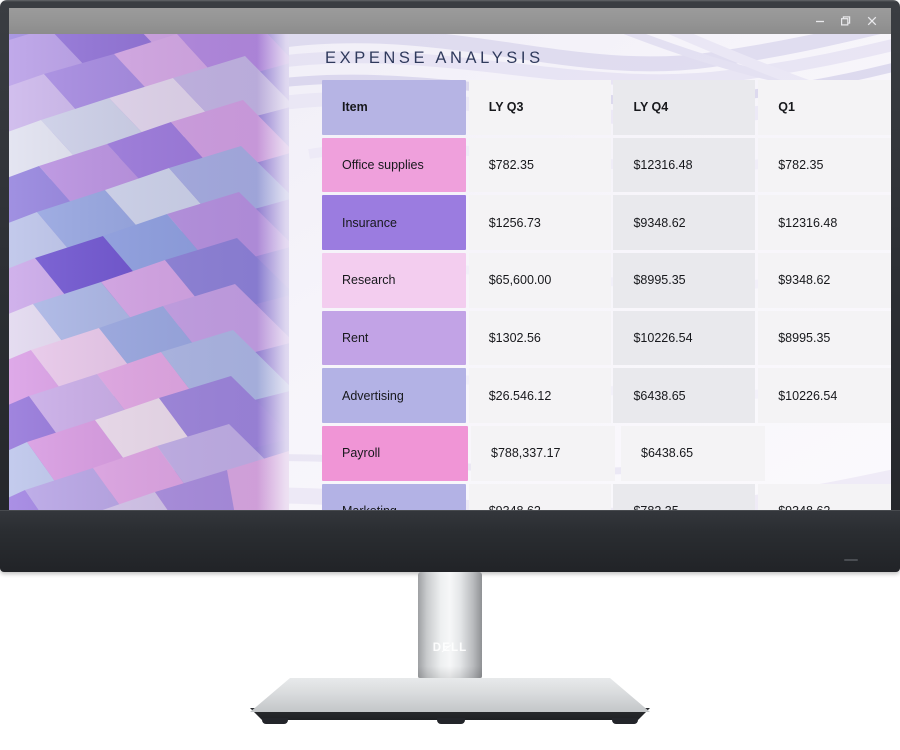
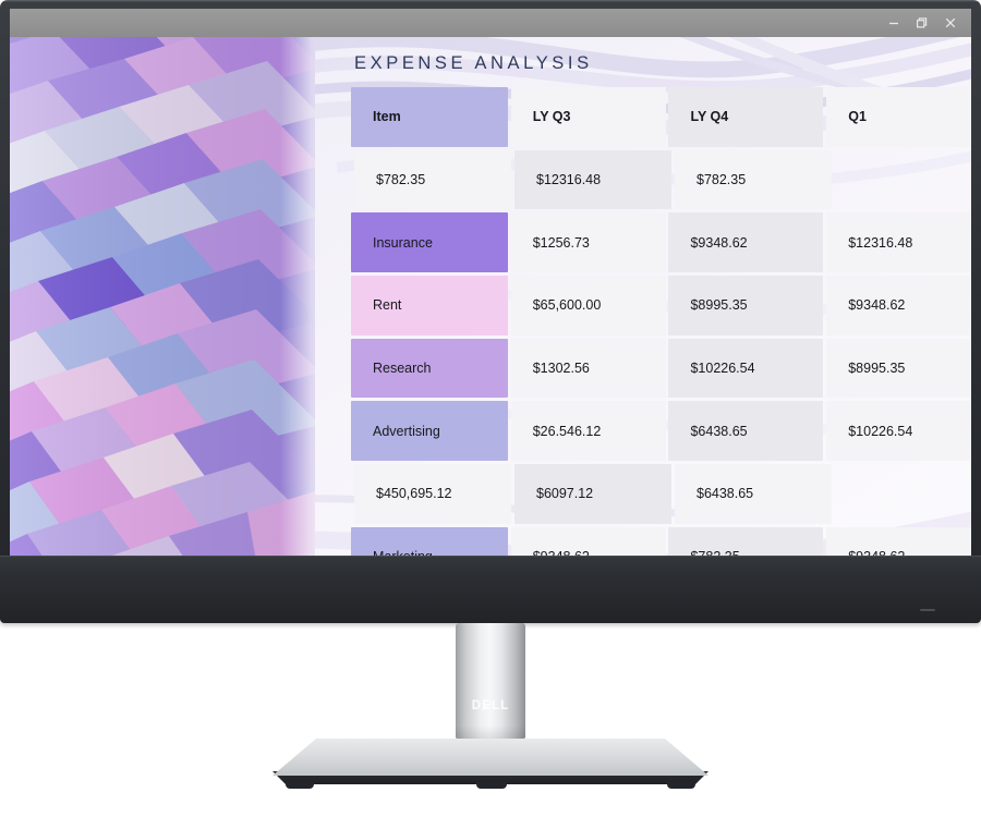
  EXPENSE ANALYSIS
  Item
  LY Q3
  LY Q4
  Q1
- Office supplies
  $782.35
  $12316.48
  $782.35
  Insurance
  $1256.73
  $9348.62
  $12316.48
- Research
+ Rent
  $65,600.00
  $8995.35
  $9348.62
- Rent
+ Research
  $1302.56
  $10226.54
  $8995.35
  Advertising
  $26.546.12
  $6438.65
  $10226.54
- Payroll
- $788,337.17
+ $450,695.12
+ $6097.12
  $6438.65
  D LL
